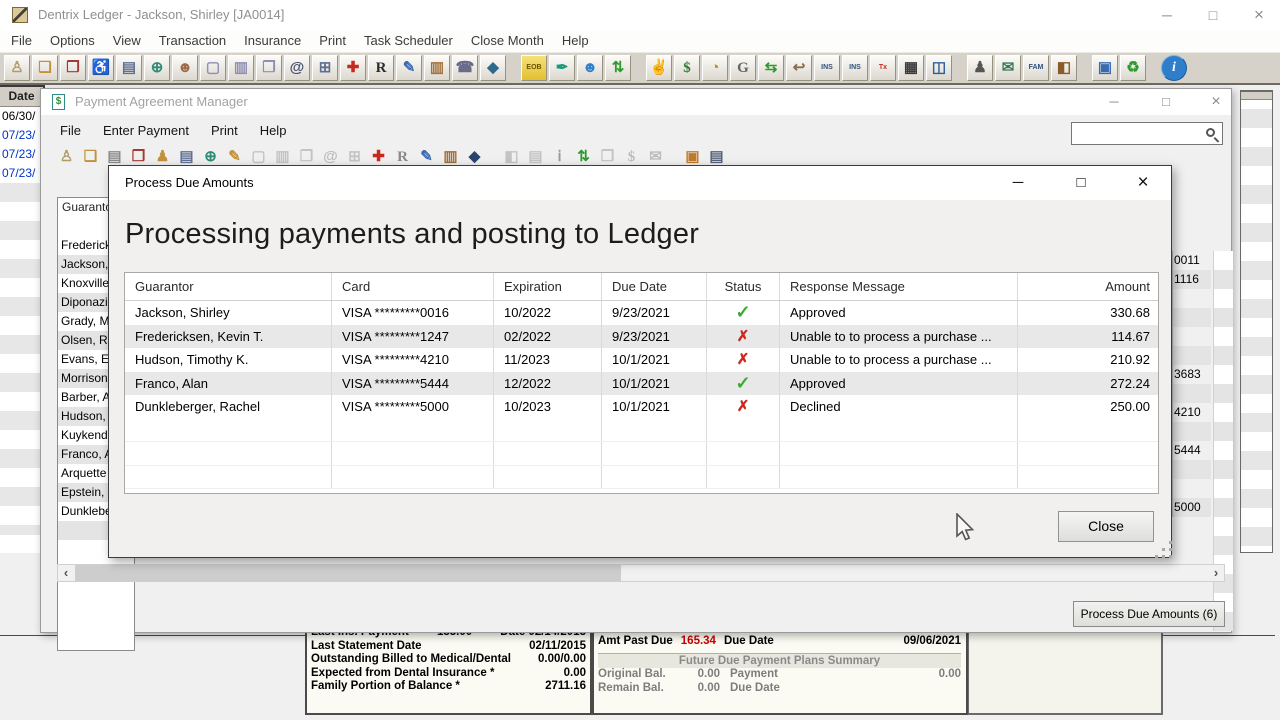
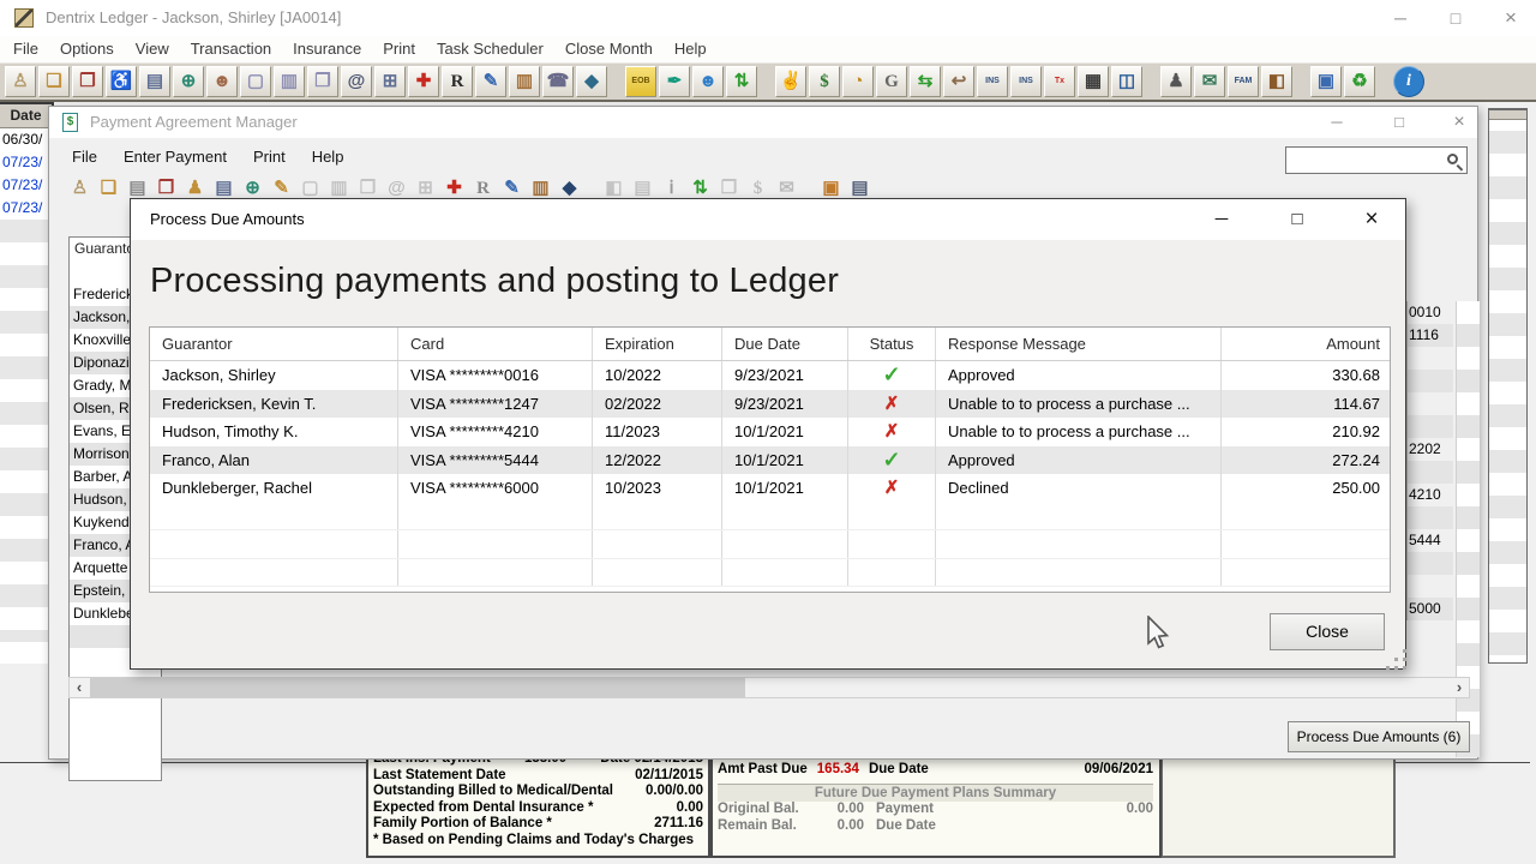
  Dentrix Ledger - Jackson, Shirley [JA0014]
  ─
  □
  ×
  File
  Options
  View
  Transaction
  Insurance
  Print
  Task Scheduler
  Close Month
  Help
  ♙
  ❏
  ❒
  ♿
  ▤
  ⊕
  ☻
  ▢
  ▥
  ❐
  @
  ⊞
  ✚
  R
  ✎
  ▥
  ☎
  ◆
  ✒
  ☻
  ⇅
  ✌
  $
  ◔
  G
  ⇆
  ↩
  ▦
  ◫
  ♟
  ✉
  ◧
  ▣
  ♻
  i
  Date
  06/30/
  07/23/
  07/23/
  07/23/
  Last Statement Date
  02/11/2015
  Outstanding Billed to Medical/Dental
  0.00/0.00
  Expected from Dental Insurance *
  0.00
  Family Portion of Balance *
  2711.16
+ * Based on Pending Claims and Today's Charges
  Amt Past Due
  165.34
  Due Date
  09/06/2021
  Future Due Payment Plans Summary
  Original Bal.
  0.00
  Payment
  0.00
  Remain Bal.
  0.00
  Due Date
  $
  Payment Agreement Manager
  ─
  □
  ×
  File
  Enter Payment
  Print
  Help
  ♙
  ❏
  ▤
  ❒
  ♟
  ▤
  ⊕
  ✎
  ▢
  ▥
  ❐
  @
  ⊞
  ✚
  R
  ✎
  ▥
  ◆
  ◧
  ▤
  ℹ
  ⇅
  ❐
  $
  ✉
  ▣
  ▤
  Guarant
  Jackson,
  Knoxville
  Diponazi
  Grady, M
  Olsen, R
  Evans, E
  Morrison
  Barber, A
  Hudson,
  Kuykend
  Franco,
  Arquette
  Epstein,
  Dunkleb
- 0011
+ 0010
  1116
- 3683
+ 2202
  4210
  5444
  5000
  ‹
  ›
  Process Due Amounts (6)
  Process Due Amounts
  ─
  □
  ×
  Processing payments and posting to Ledger
  Guarantor
  Card
  Expiration
  Due Date
  Status
  Response Message
  Amount
  Jackson, Shirley
  VISA *********0016
  10/2022
  9/23/2021
  ✓
  Approved
  330.68
  Fredericksen, Kevin T.
  VISA *********1247
  02/2022
  9/23/2021
  ✗
  Unable to to process a purchase ...
  114.67
  Hudson, Timothy K.
  VISA *********4210
  11/2023
  10/1/2021
  ✗
  Unable to to process a purchase ...
  210.92
  Franco, Alan
  VISA *********5444
  12/2022
  10/1/2021
  ✓
  Approved
  272.24
  Dunkleberger, Rachel
- VISA *********5000
+ VISA *********6000
  10/2023
  10/1/2021
  ✗
  Declined
  250.00
  Close
